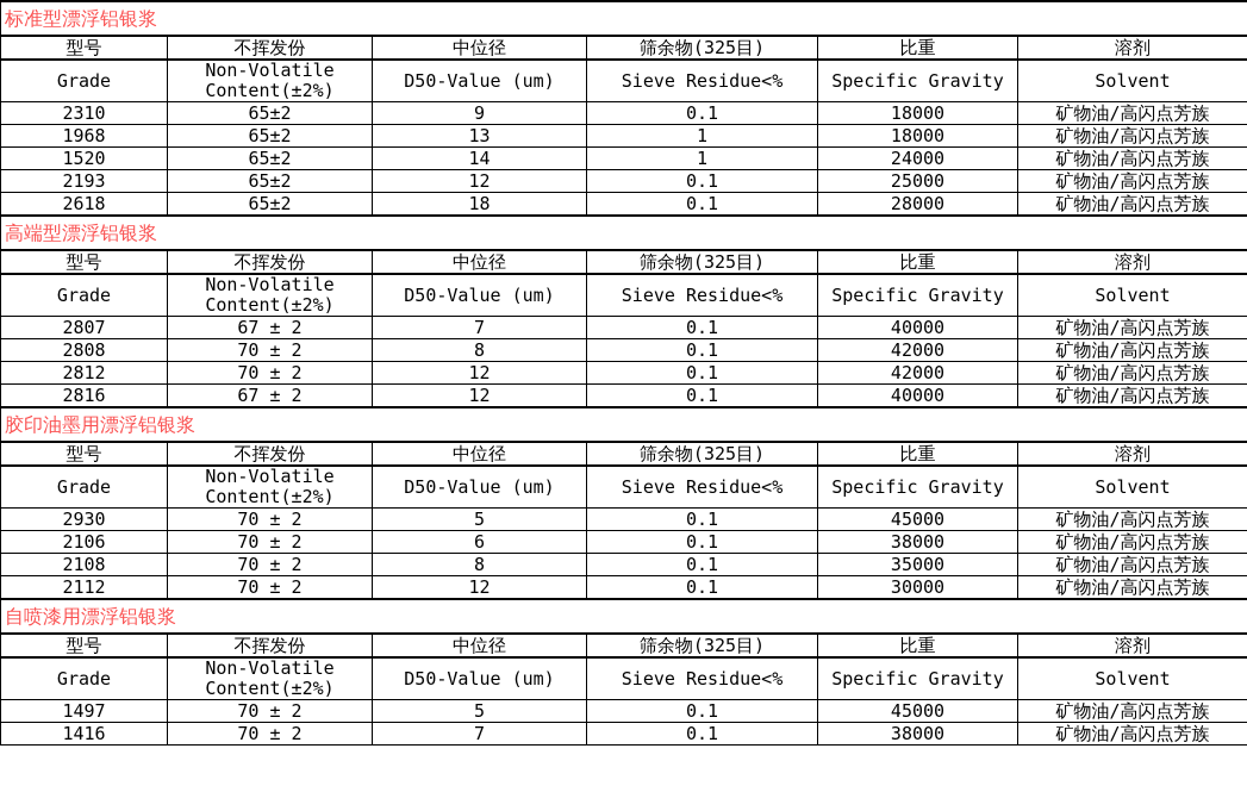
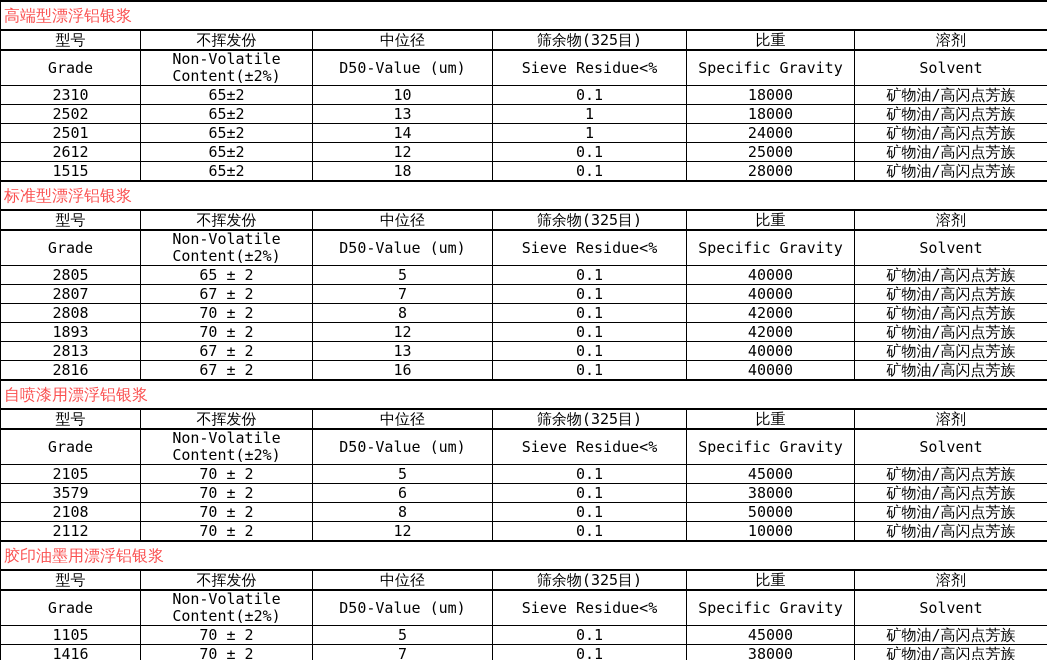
- 标准型漂浮铝银浆
+ 高端型漂浮铝银浆
  型号	不挥发份	中位径	筛余物(325目)	比重	溶剂
  Grade	Non-Volatile Content(±2%)	D50-Value (um)	Sieve Residue<%	Specific Gravity	Solvent
- 2310	65±2	9	0.1	18000	矿物油/高闪点芳族
+ 2310	65±2	10	0.1	18000	矿物油/高闪点芳族
- 1968	65±2	13	1	18000	矿物油/高闪点芳族
+ 2502	65±2	13	1	18000	矿物油/高闪点芳族
- 1520	65±2	14	1	24000	矿物油/高闪点芳族
+ 2501	65±2	14	1	24000	矿物油/高闪点芳族
- 2193	65±2	12	0.1	25000	矿物油/高闪点芳族
+ 2612	65±2	12	0.1	25000	矿物油/高闪点芳族
- 2618	65±2	18	0.1	28000	矿物油/高闪点芳族
+ 1515	65±2	18	0.1	28000	矿物油/高闪点芳族
- 高端型漂浮铝银浆
+ 标准型漂浮铝银浆
  型号	不挥发份	中位径	筛余物(325目)	比重	溶剂
  Grade	Non-Volatile Content(±2%)	D50-Value (um)	Sieve Residue<%	Specific Gravity	Solvent
+ 2805	65 ± 2	5	0.1	40000	矿物油/高闪点芳族
  2807	67 ± 2	7	0.1	40000	矿物油/高闪点芳族
  2808	70 ± 2	8	0.1	42000	矿物油/高闪点芳族
- 2812	70 ± 2	12	0.1	42000	矿物油/高闪点芳族
+ 1893	70 ± 2	12	0.1	42000	矿物油/高闪点芳族
+ 2813	67 ± 2	13	0.1	40000	矿物油/高闪点芳族
- 2816	67 ± 2	12	0.1	40000	矿物油/高闪点芳族
+ 2816	67 ± 2	16	0.1	40000	矿物油/高闪点芳族
- 胶印油墨用漂浮铝银浆
+ 自喷漆用漂浮铝银浆
  型号	不挥发份	中位径	筛余物(325目)	比重	溶剂
  Grade	Non-Volatile Content(±2%)	D50-Value (um)	Sieve Residue<%	Specific Gravity	Solvent
- 2930	70 ± 2	5	0.1	45000	矿物油/高闪点芳族
+ 2105	70 ± 2	5	0.1	45000	矿物油/高闪点芳族
- 2106	70 ± 2	6	0.1	38000	矿物油/高闪点芳族
+ 3579	70 ± 2	6	0.1	38000	矿物油/高闪点芳族
- 2108	70 ± 2	8	0.1	35000	矿物油/高闪点芳族
+ 2108	70 ± 2	8	0.1	50000	矿物油/高闪点芳族
- 2112	70 ± 2	12	0.1	30000	矿物油/高闪点芳族
+ 2112	70 ± 2	12	0.1	10000	矿物油/高闪点芳族
- 自喷漆用漂浮铝银浆
+ 胶印油墨用漂浮铝银浆
  型号	不挥发份	中位径	筛余物(325目)	比重	溶剂
  Grade	Non-Volatile Content(±2%)	D50-Value (um)	Sieve Residue<%	Specific Gravity	Solvent
- 1497	70 ± 2	5	0.1	45000	矿物油/高闪点芳族
+ 1105	70 ± 2	5	0.1	45000	矿物油/高闪点芳族
  1416	70 ± 2	7	0.1	38000	矿物油/高闪点芳族
